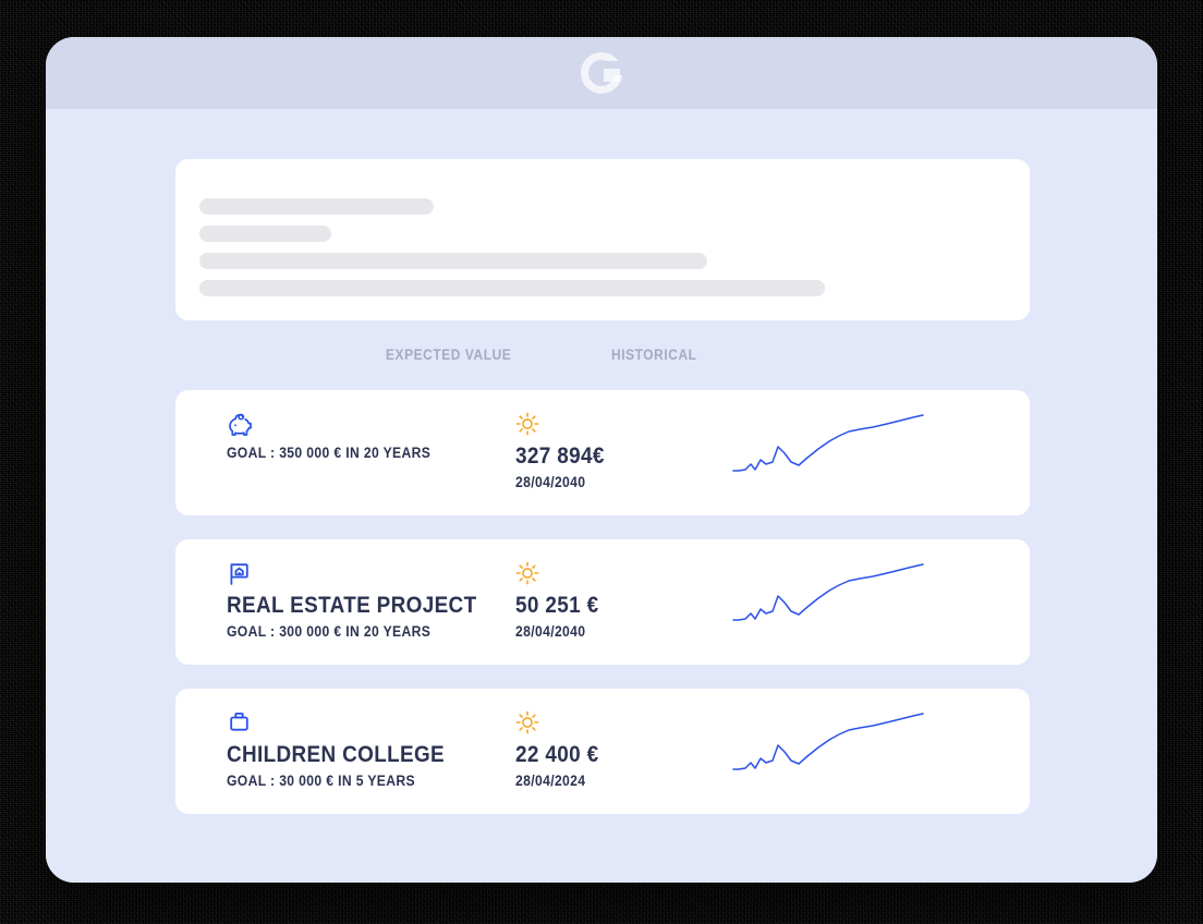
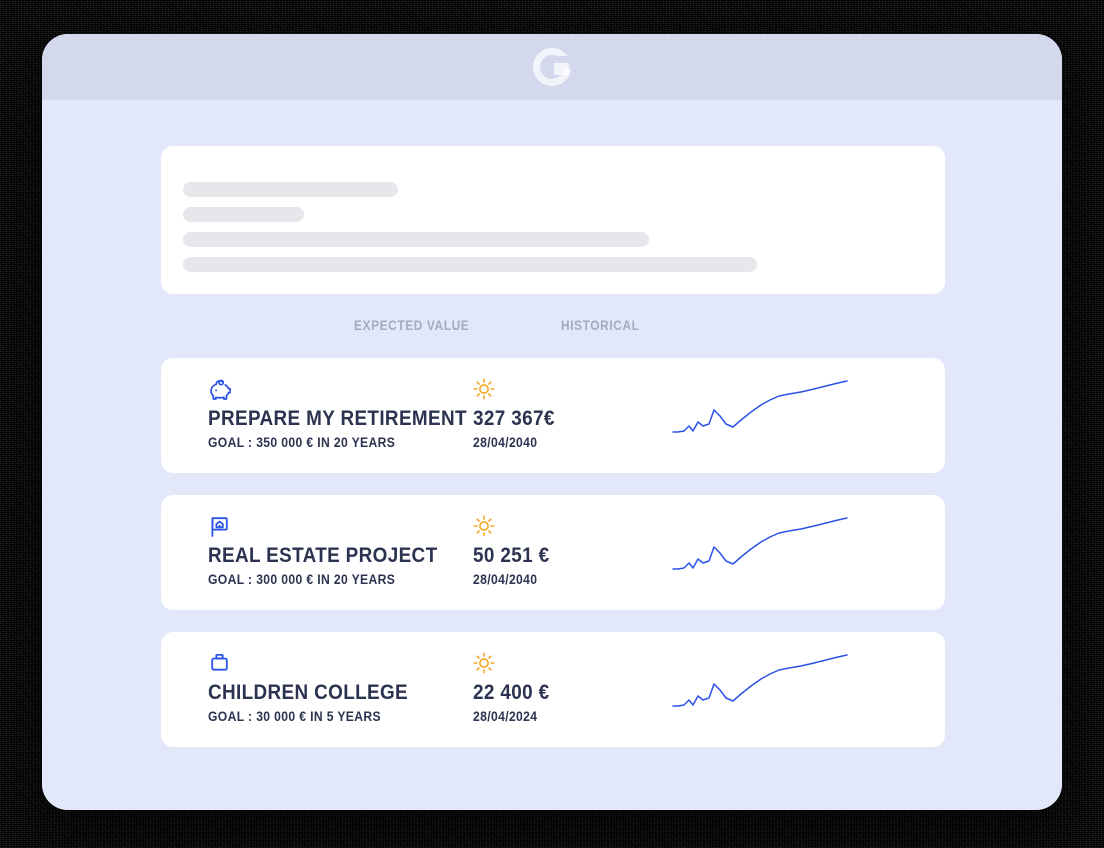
  EXPECTED VALUE
  HISTORICAL
+ PREPARE MY RETIREMENT
  GOAL : 350 000 € IN 20 YEARS
- 327 894€
+ 327 367€
  28/04/2040
  REAL ESTATE PROJECT
  GOAL : 300 000 € IN 20 YEARS
  50 251 €
  28/04/2040
  CHILDREN COLLEGE
  GOAL : 30 000 € IN 5 YEARS
  22 400 €
  28/04/2024
